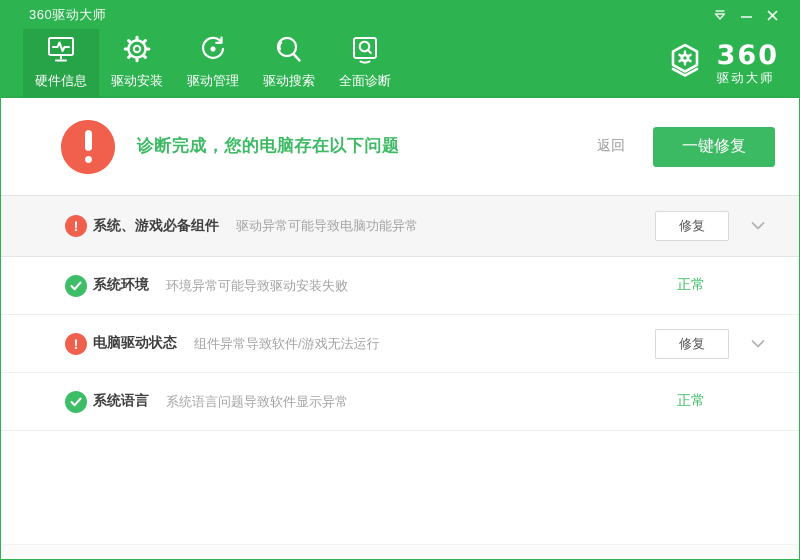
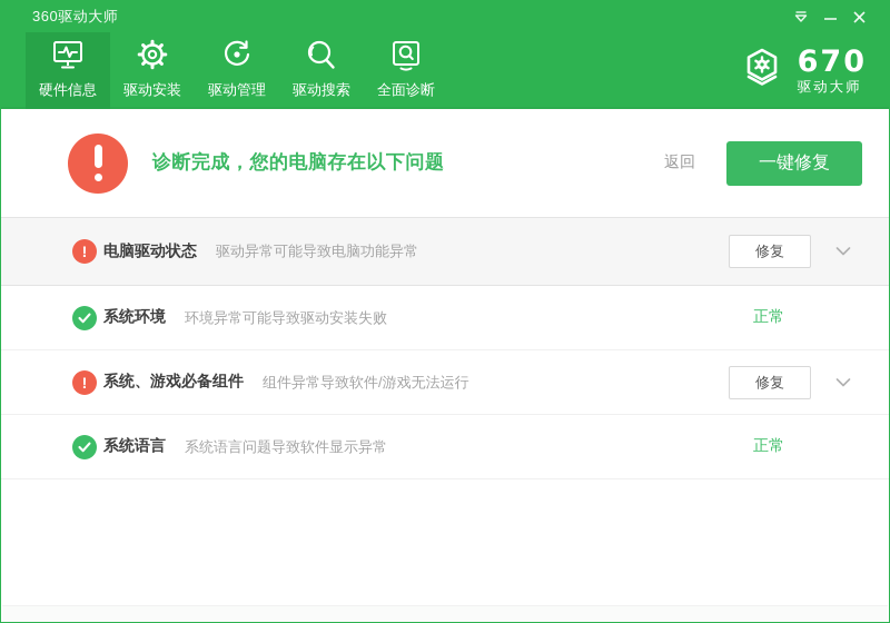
  360驱动大师
  硬件信息
  驱动安装
  驱动管理
  驱动搜索
  全面诊断
- 360
+ 670
  驱动大师
  诊断完成，您的电脑存在以下问题
  返回
  一键修复
  !
- 系统、游戏必备组件
+ 电脑驱动状态
  驱动异常可能导致电脑功能异常
  修复
  系统环境
  环境异常可能导致驱动安装失败
  正常
  !
- 电脑驱动状态
+ 系统、游戏必备组件
  组件异常导致软件/游戏无法运行
  修复
  系统语言
  系统语言问题导致软件显示异常
  正常
